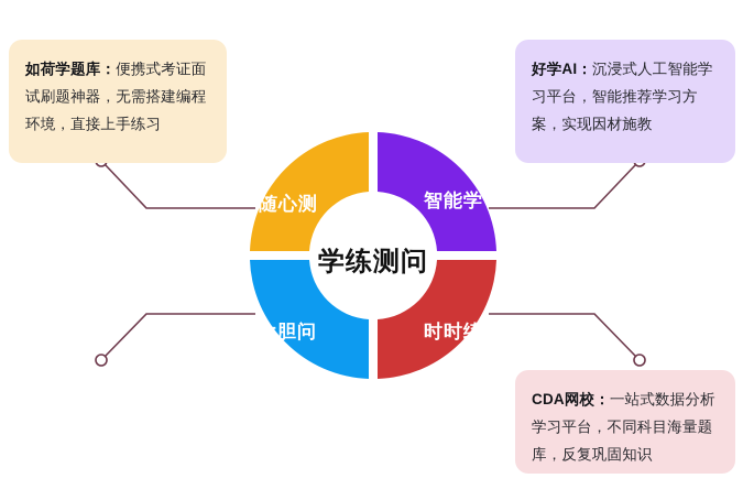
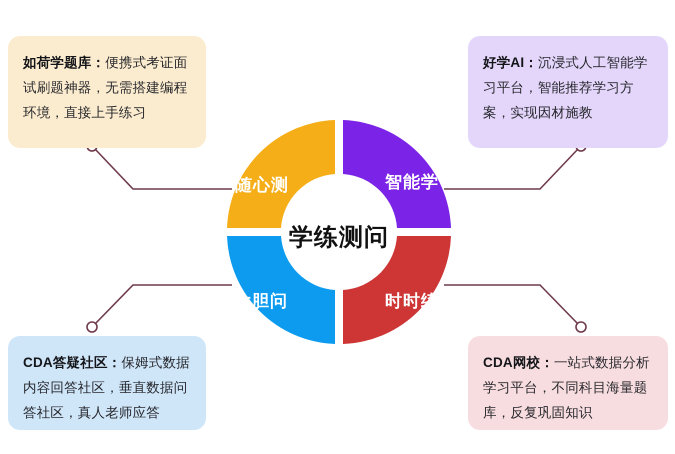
  随心测
  智能学
  大胆问
  时时练
  学练测问
  如荷学题库：便携式考证面试刷题神器，无需搭建编程环境，直接上手练习
  好学AI：沉浸式人工智能学习平台，智能推荐学习方案，实现因材施教
+ CDA答疑社区：保姆式数据内容回答社区，垂直数据问答社区，真人老师应答
  CDA网校：一站式数据分析学习平台，不同科目海量题库，反复巩固知识
